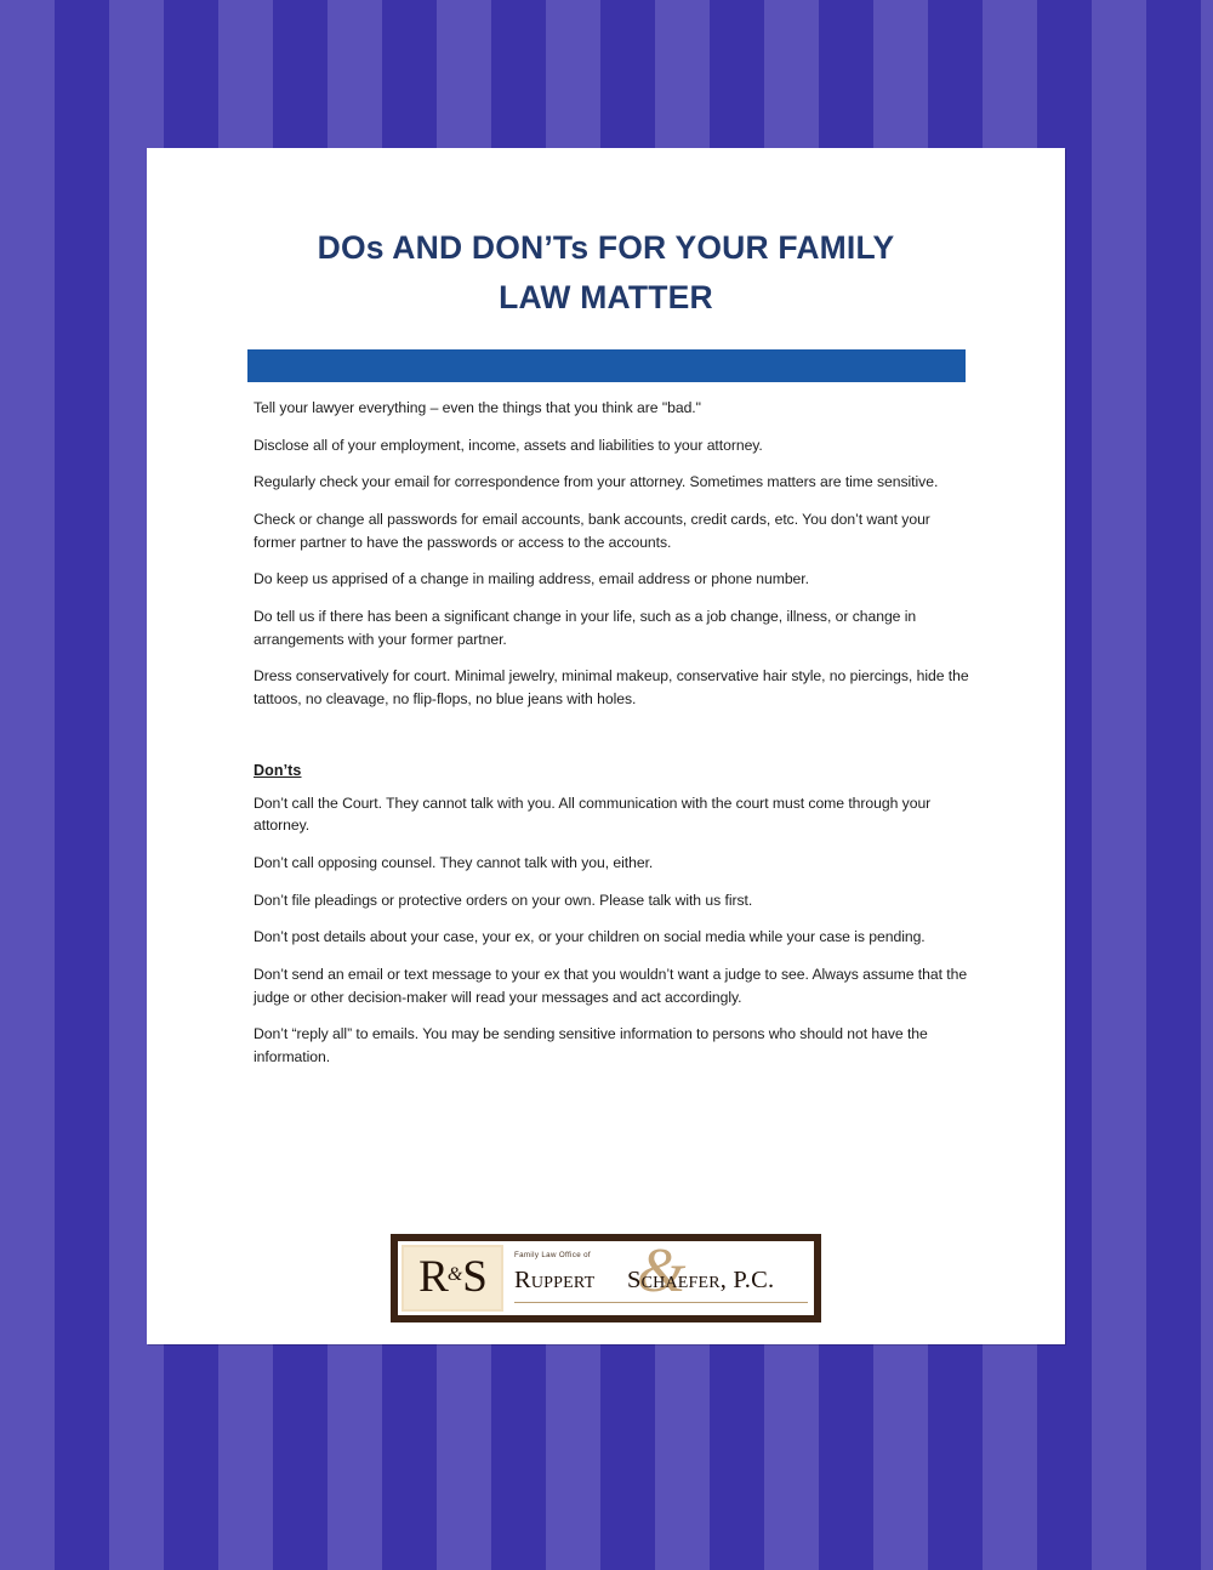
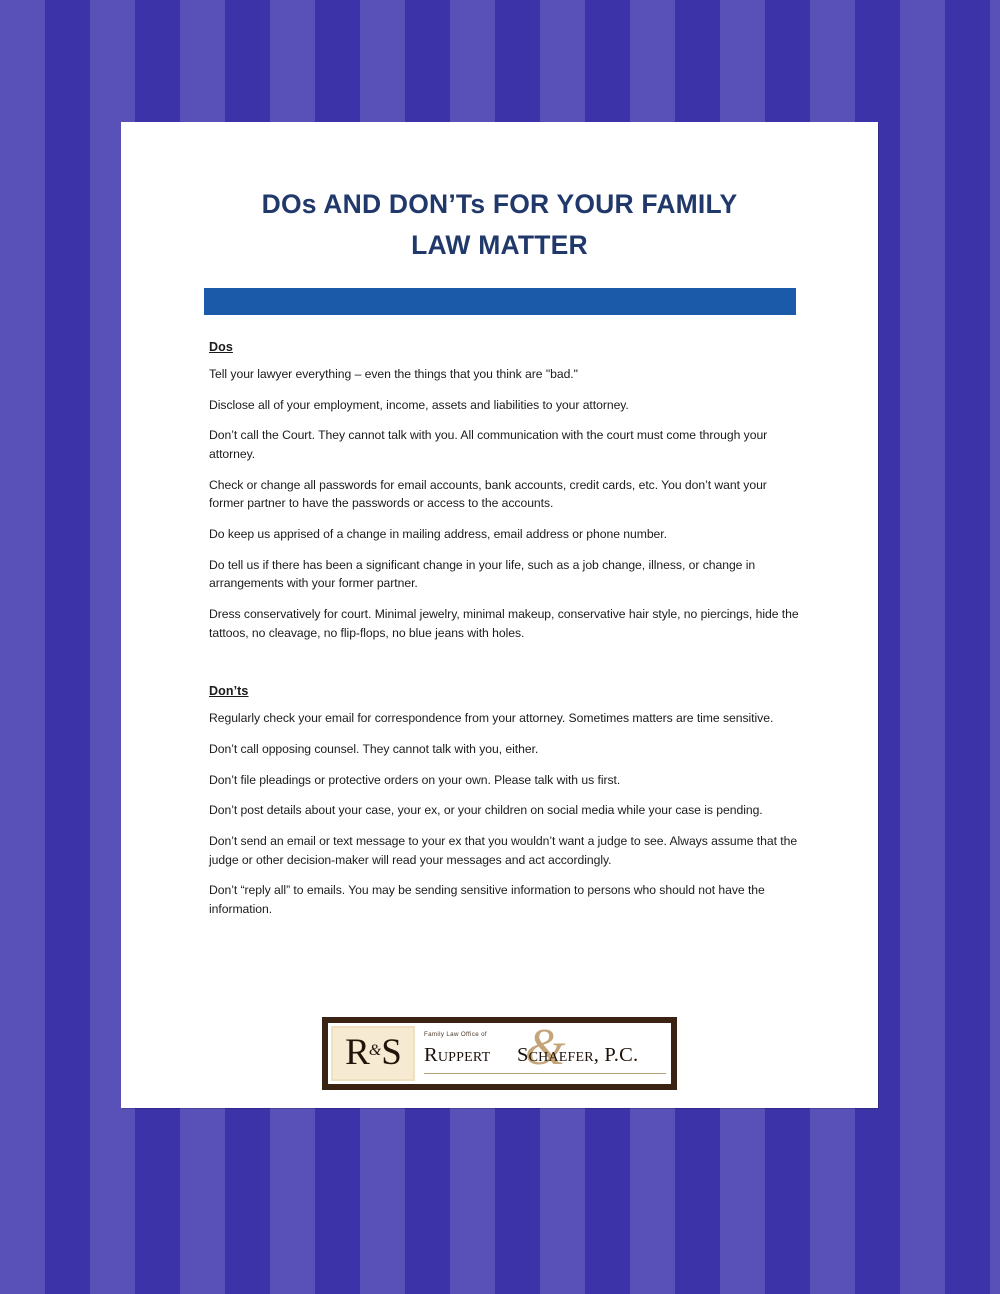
  DOs AND DON’Ts FOR YOUR FAMILY
  LAW MATTER
+ Dos
  Tell your lawyer everything – even the things that you think are "bad."
  Disclose all of your employment, income, assets and liabilities to your attorney.
- Regularly check your email for correspondence from your attorney. Sometimes matters are time sensitive.
+ Don’t call the Court. They cannot talk with you. All communication with the court must come through your attorney.
  Check or change all passwords for email accounts, bank accounts, credit cards, etc. You don’t want your former partner to have the passwords or access to the accounts.
  Do keep us apprised of a change in mailing address, email address or phone number.
  Do tell us if there has been a significant change in your life, such as a job change, illness, or change in arrangements with your former partner.
  Dress conservatively for court. Minimal jewelry, minimal makeup, conservative hair style, no piercings, hide the tattoos, no cleavage, no flip-flops, no blue jeans with holes.
  Don’ts
- Don’t call the Court. They cannot talk with you. All communication with the court must come through your attorney.
+ Regularly check your email for correspondence from your attorney. Sometimes matters are time sensitive.
  Don’t call opposing counsel. They cannot talk with you, either.
  Don’t file pleadings or protective orders on your own. Please talk with us first.
  Don’t post details about your case, your ex, or your children on social media while your case is pending.
  Don’t send an email or text message to your ex that you wouldn’t want a judge to see. Always assume that the judge or other decision-maker will read your messages and act accordingly.
  Don’t “reply all” to emails. You may be sending sensitive information to persons who should not have the information.
  R&S
  &
  Ruppert Schaefer, P.C.
